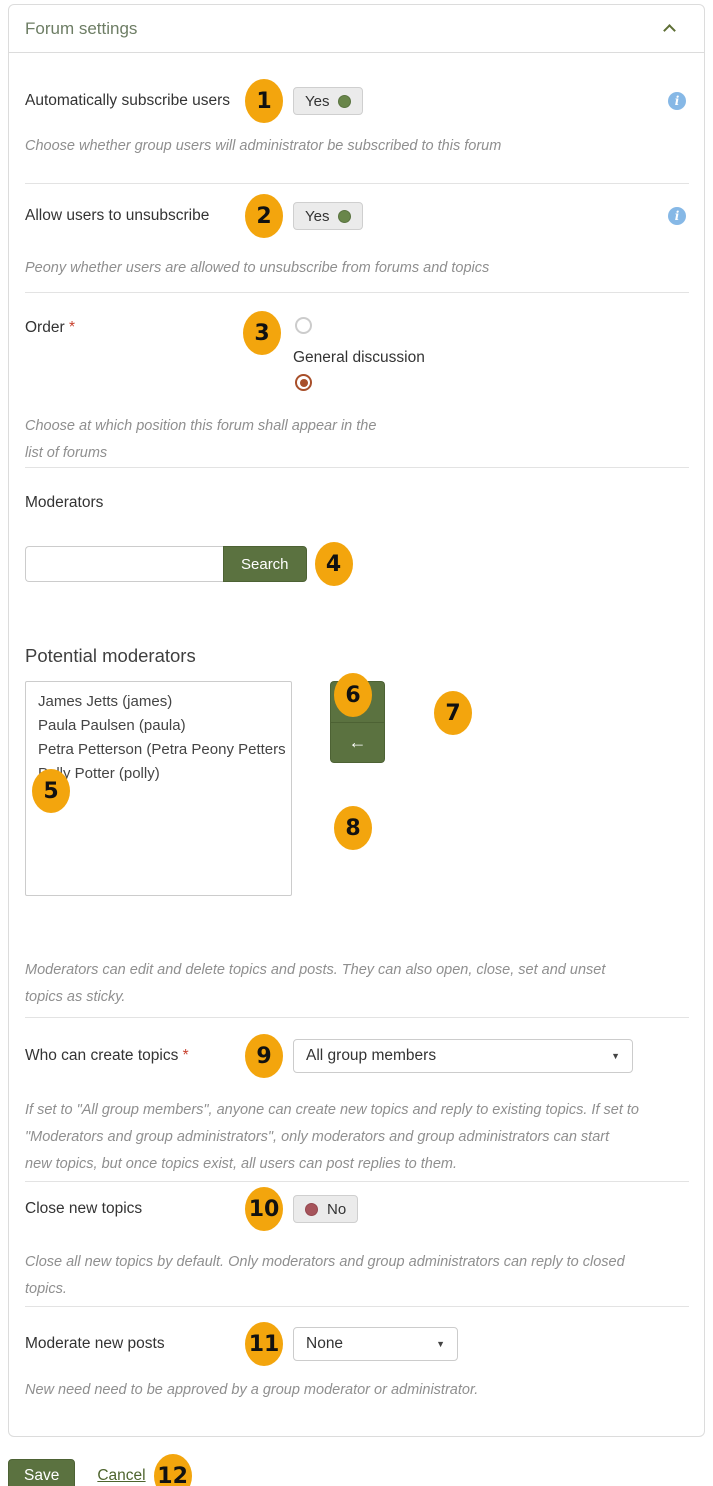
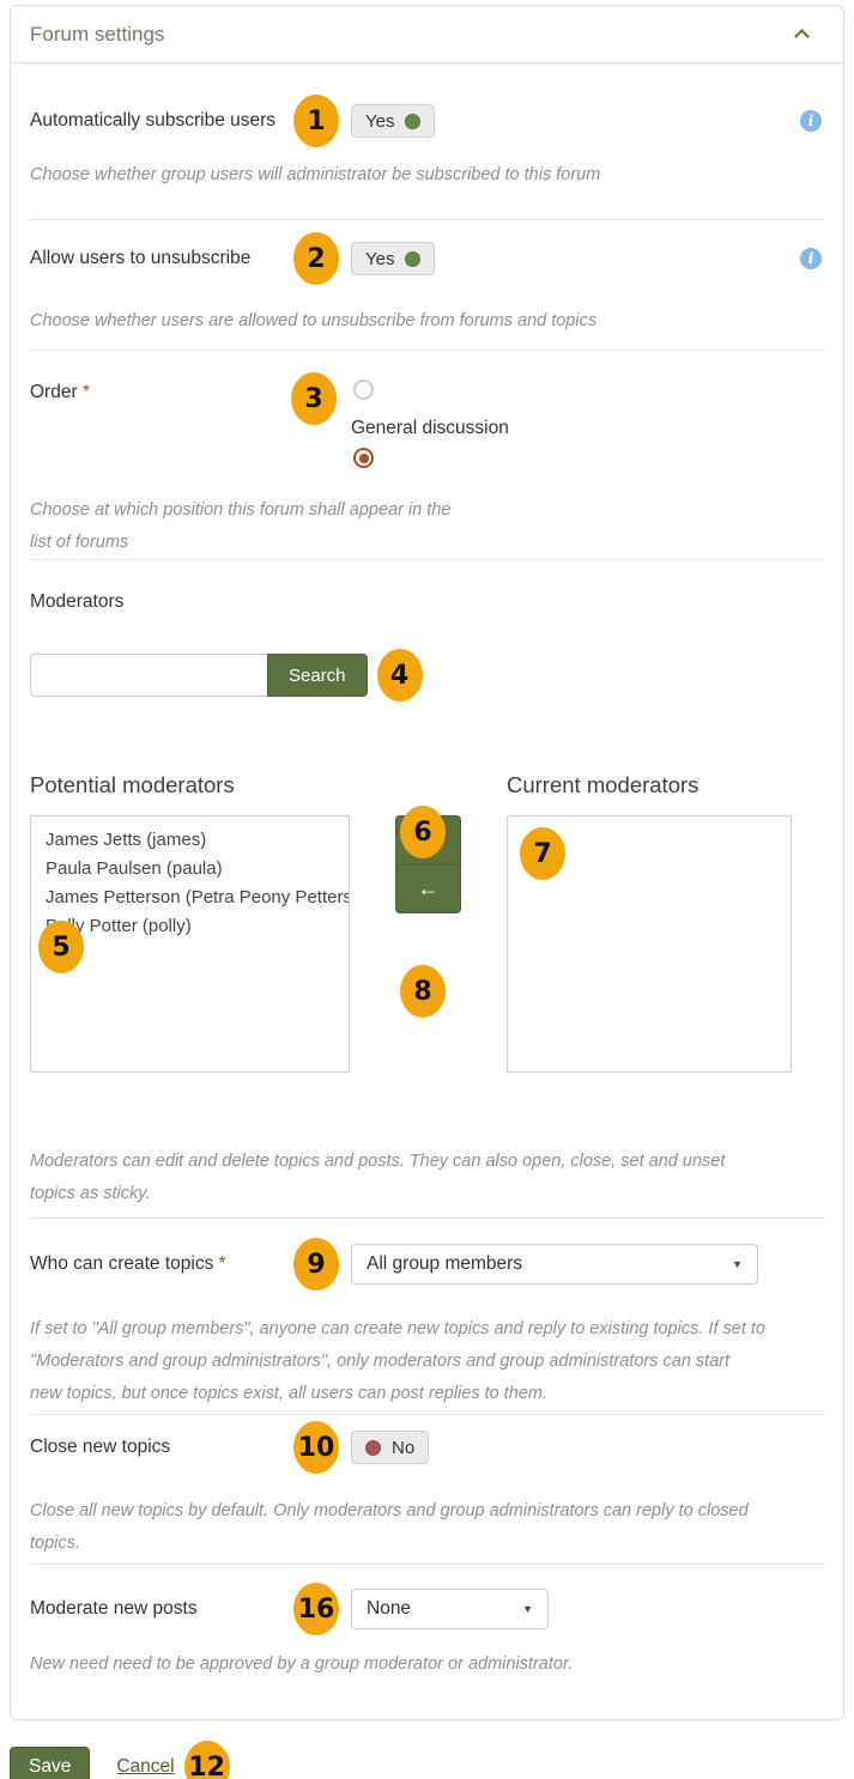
  Forum settings
  Automatically subscribe users
  1
  Yes
  i
  Choose whether group users will administrator be subscribed to this forum
  Allow users to unsubscribe
  2
  Yes
  i
- Peony whether users are allowed to unsubscribe from forums and topics
+ Choose whether users are allowed to unsubscribe from forums and topics
  Order *
  3
  General discussion
  Choose at which position this forum shall appear in the
  list of forums
  Moderators
  Search
  4
  Potential moderators
  James Jetts (james)
  Paula Paulsen (paula)
- Petra Petterson (Petra Peony Petters
+ James Petterson (Petra Peony Petters
  y Potter (polly)
  ←
+ Current moderators
  5
  6
  7
  8
  Moderators can edit and delete topics and posts. They can also open, close, set and unset
  topics as sticky.
  Who can create topics *
  9
  All group members
  ▼
  If set to "All group members", anyone can create new topics and reply to existing topics. If set to
  "Moderators and group administrators", only moderators and group administrators can start
  new topics, but once topics exist, all users can post replies to them.
  Close new topics
  10
  No
  Close all new topics by default. Only moderators and group administrators can reply to closed
  topics.
  Moderate new posts
- 11
+ 16
  None
  ▼
  New need need to be approved by a group moderator or administrator.
  Save
  Cancel
  12
